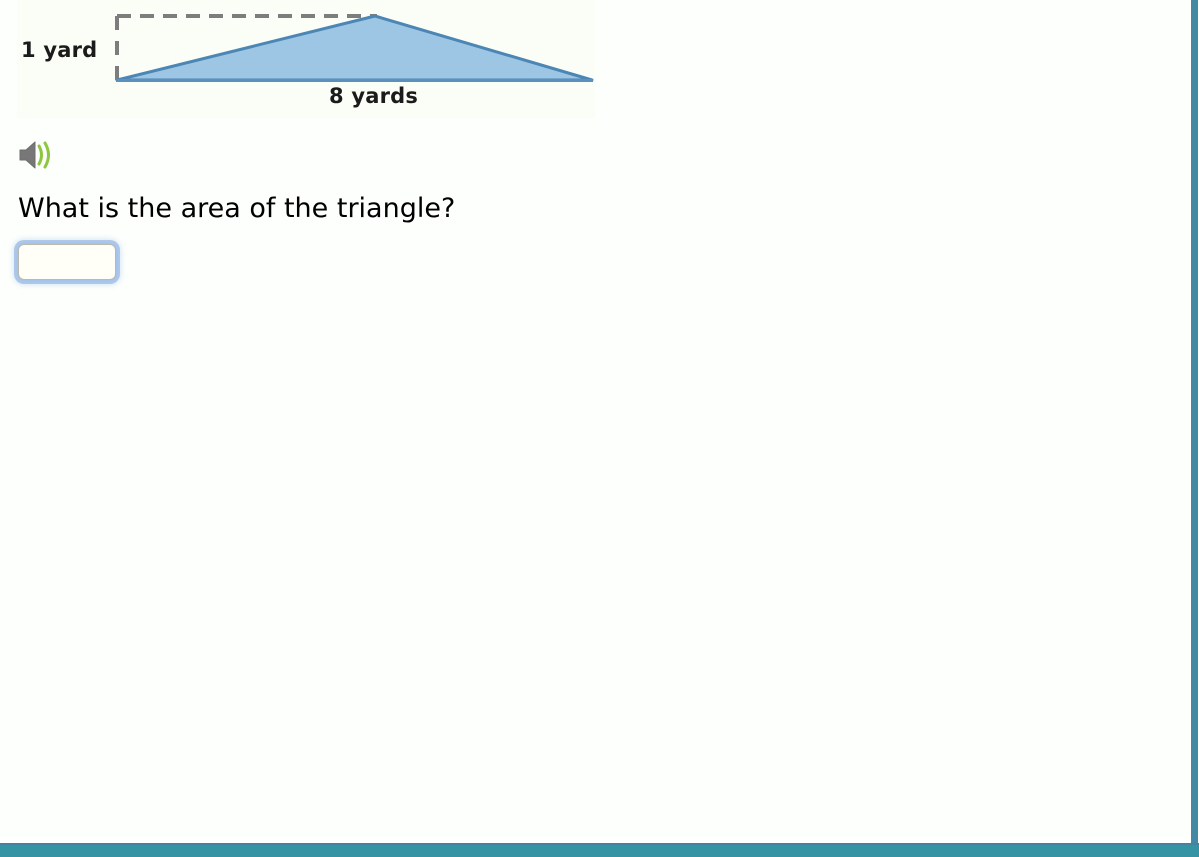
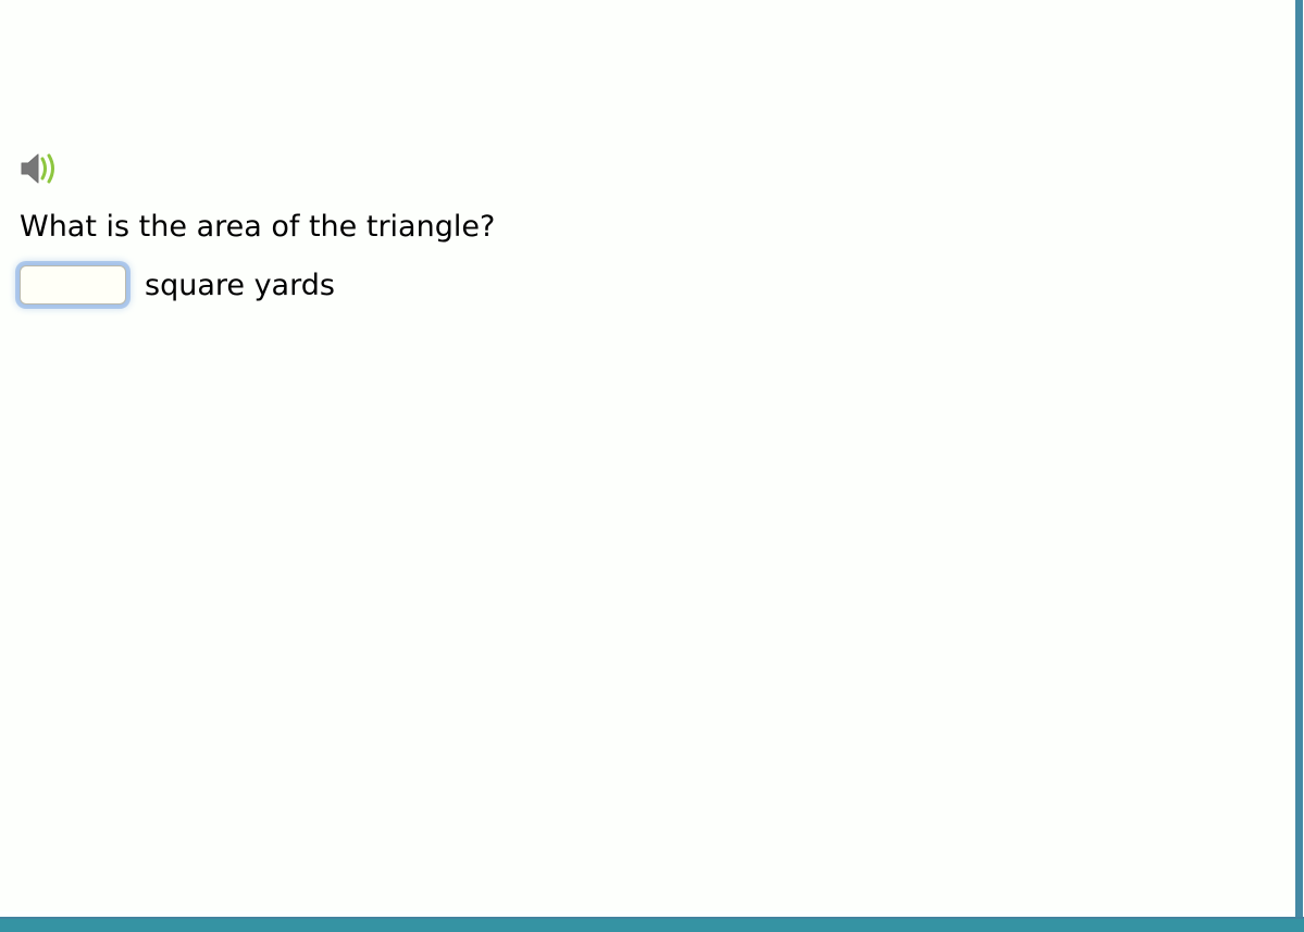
- 1 yard
- 8 yards
  What is the area of the triangle?
+ square yards
